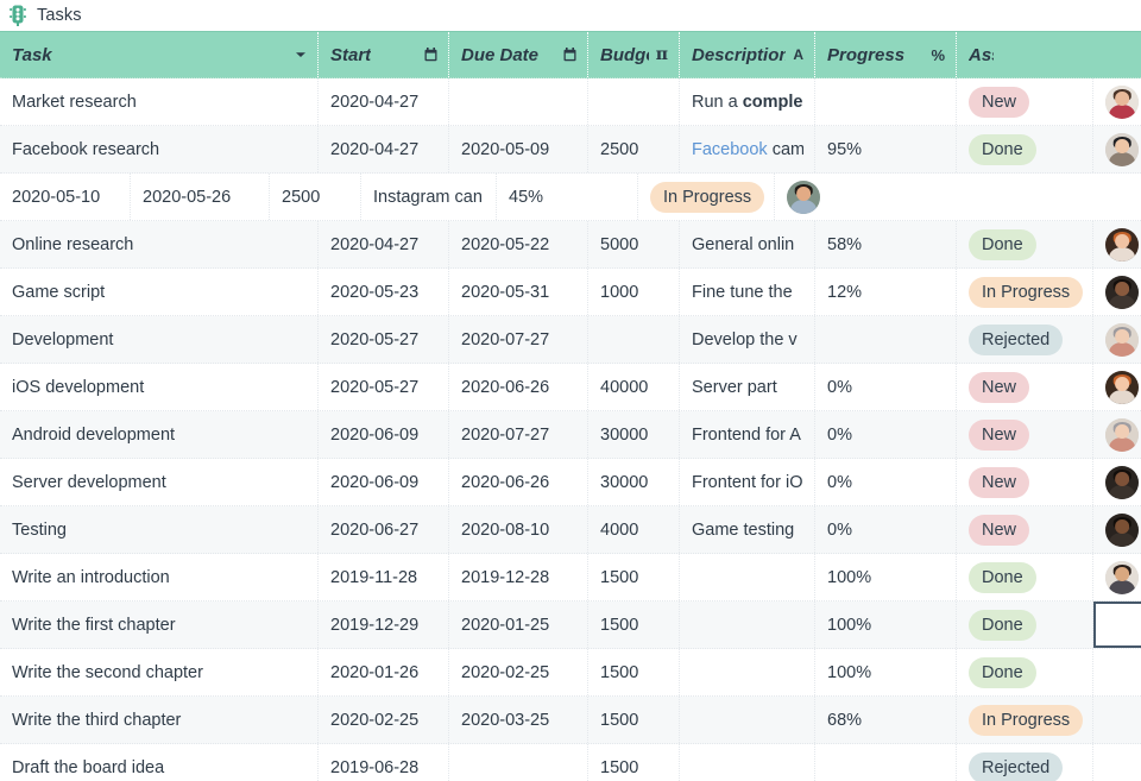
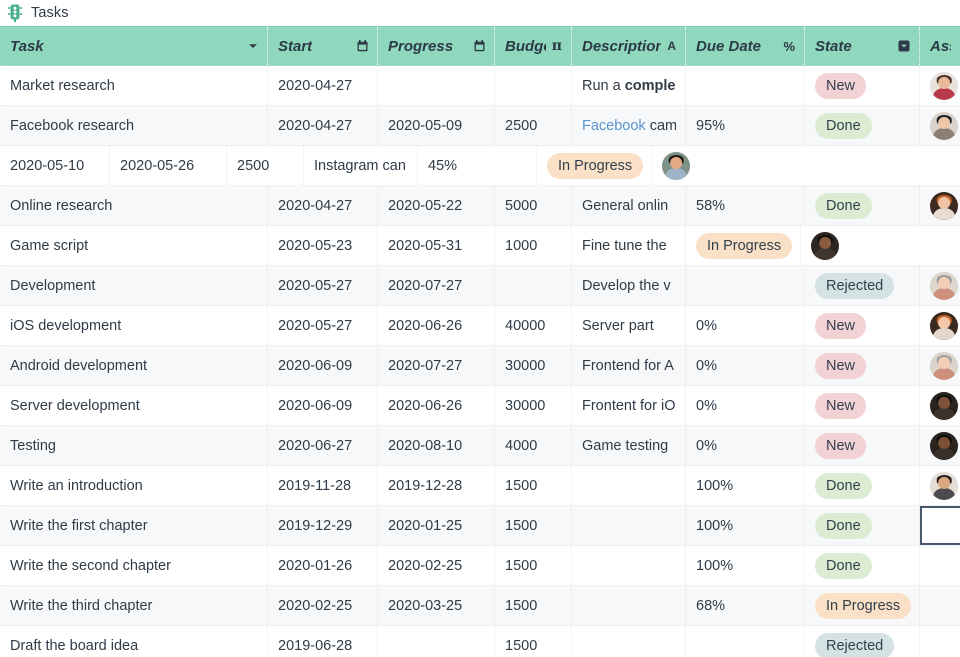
  Tasks
  Task
  Start
- Due Date
+ Progress
  π
  Description
  A
- Progress
+ Due Date
  %
+ State
  Market research
  2020-04-27
  Run a comple
  New
  Facebook research
  2020-04-27
  2020-05-09
  2500
  Facebook cam
  95%
  Done
  2020-05-10
  2020-05-26
  2500
  Instagram can
  45%
  In Progress
  Online research
  2020-04-27
  2020-05-22
  5000
  General onlin
  58%
  Done
  Game script
  2020-05-23
  2020-05-31
  1000
  Fine tune the
- 12%
  In Progress
  Development
  2020-05-27
  2020-07-27
  Develop the v
  Rejected
  iOS development
  2020-05-27
  2020-06-26
  40000
  Server part
  0%
  New
  Android development
  2020-06-09
  2020-07-27
  30000
  Frontend for A
  0%
  New
  Server development
  2020-06-09
  2020-06-26
  30000
  Frontent for iO
  0%
  New
  Testing
  2020-06-27
  2020-08-10
  4000
  Game testing
  0%
  New
  Write an introduction
  2019-11-28
  2019-12-28
  1500
  100%
  Done
  Write the first chapter
  2019-12-29
  2020-01-25
  1500
  100%
  Done
  Write the second chapter
  2020-01-26
  2020-02-25
  1500
  100%
  Done
  Write the third chapter
  2020-02-25
  2020-03-25
  1500
  68%
  In Progress
  Draft the board idea
  2019-06-28
  1500
  Rejected
